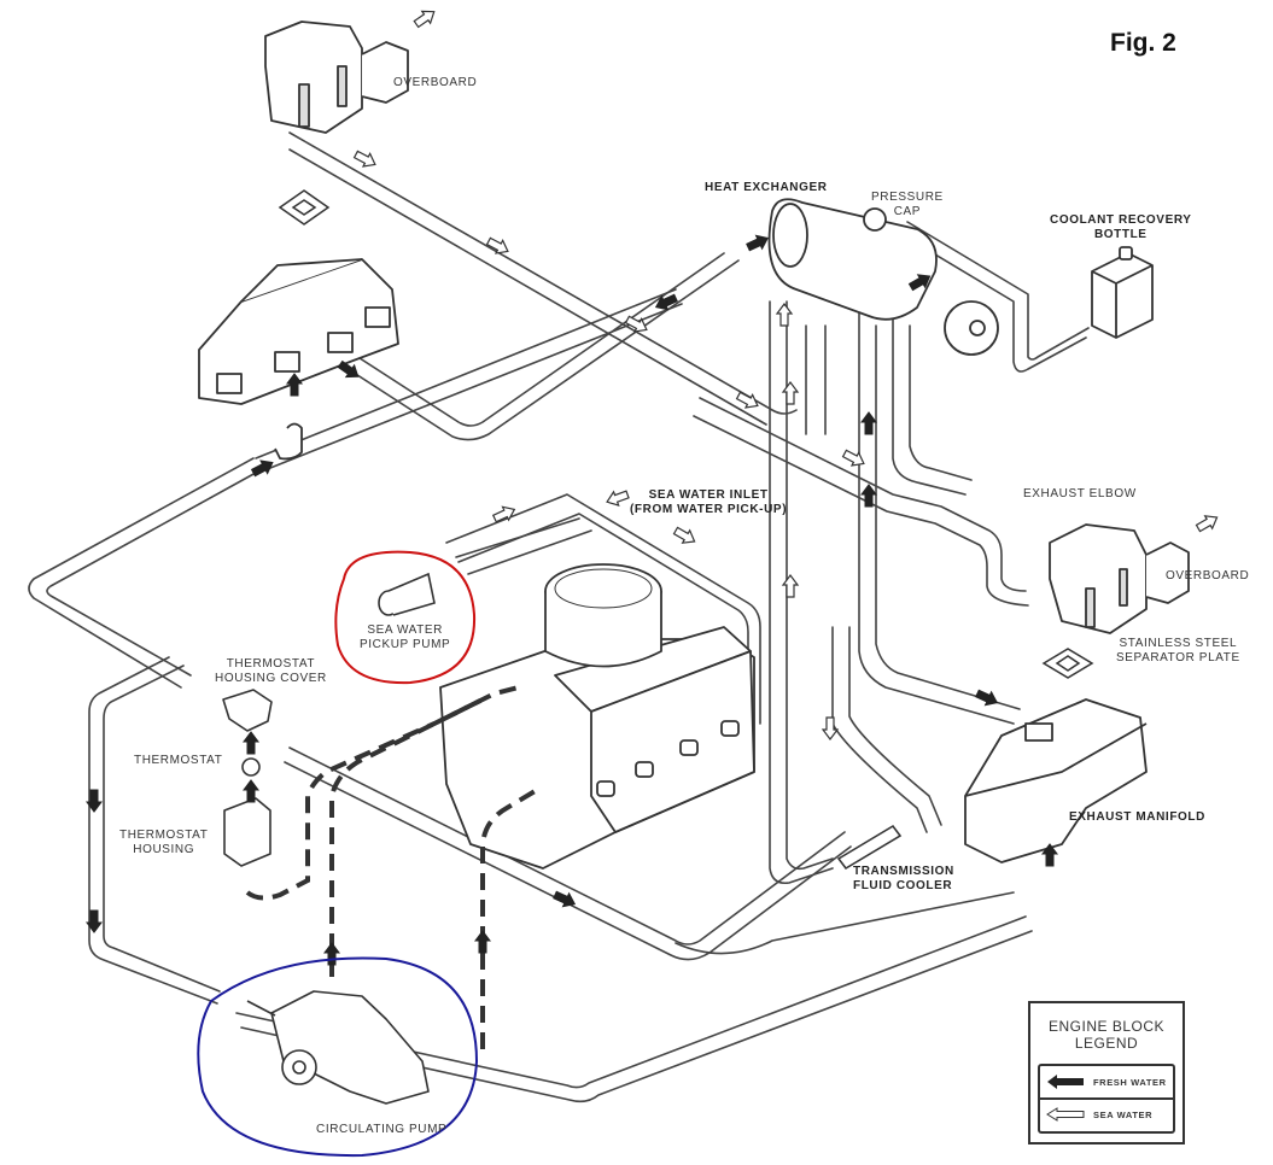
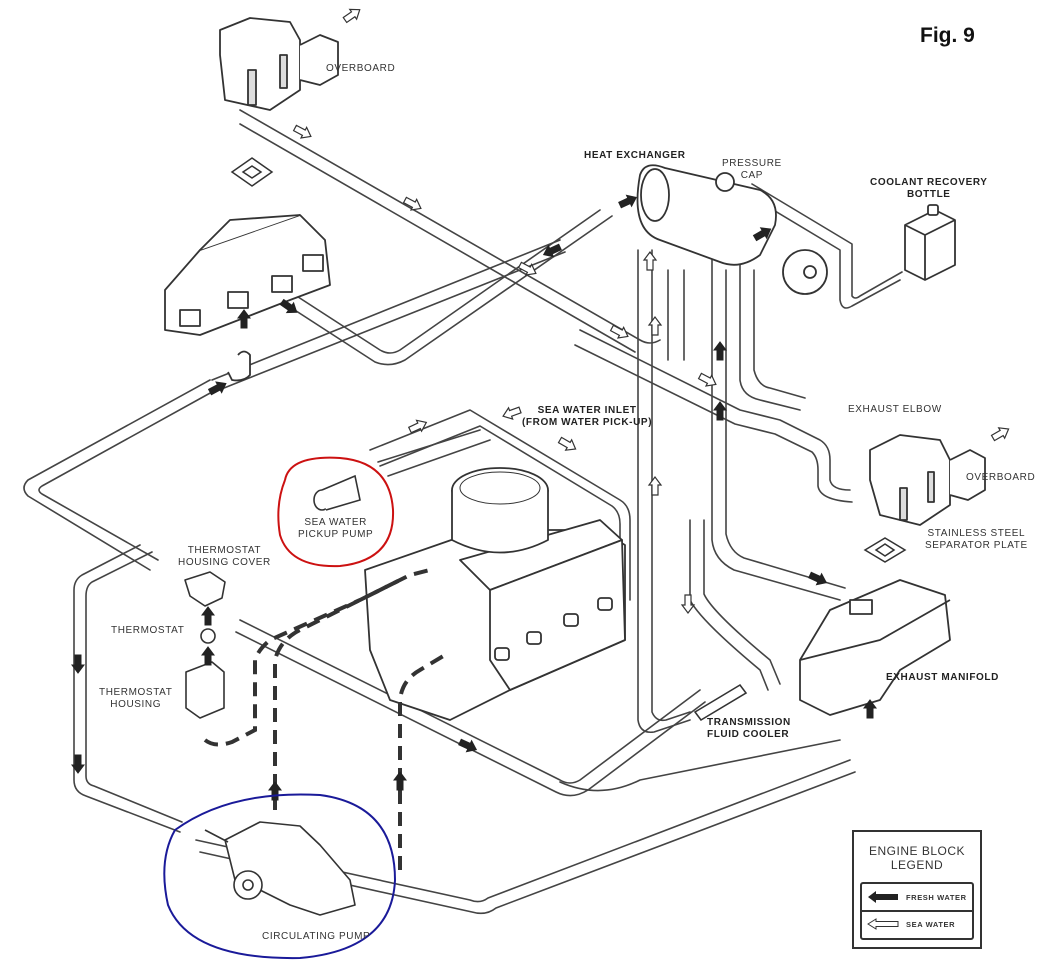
- Fig. 2
+ Fig. 9
  OVERBOARD
  HEAT EXCHANGER
  PRESSURE
  CAP
  COOLANT RECOVERY
  BOTTLE
  EXHAUST ELBOW
  OVERBOARD
  STAINLESS STEEL
  SEPARATOR PLATE
  SEA WATER INLET
  (FROM WATER PICK-UP)
  SEA WATER
  PICKUP PUMP
  THERMOSTAT
  HOUSING COVER
  THERMOSTAT
  THERMOSTAT
  HOUSING
  EXHAUST MANIFOLD
  TRANSMISSION
  FLUID COOLER
  CIRCULATING PUMP
  ENGINE BLOCK
  LEGEND
  FRESH WATER
  SEA WATER
